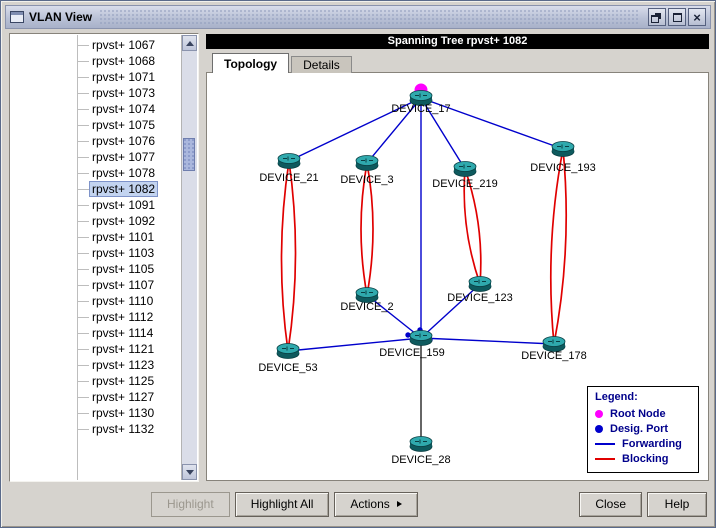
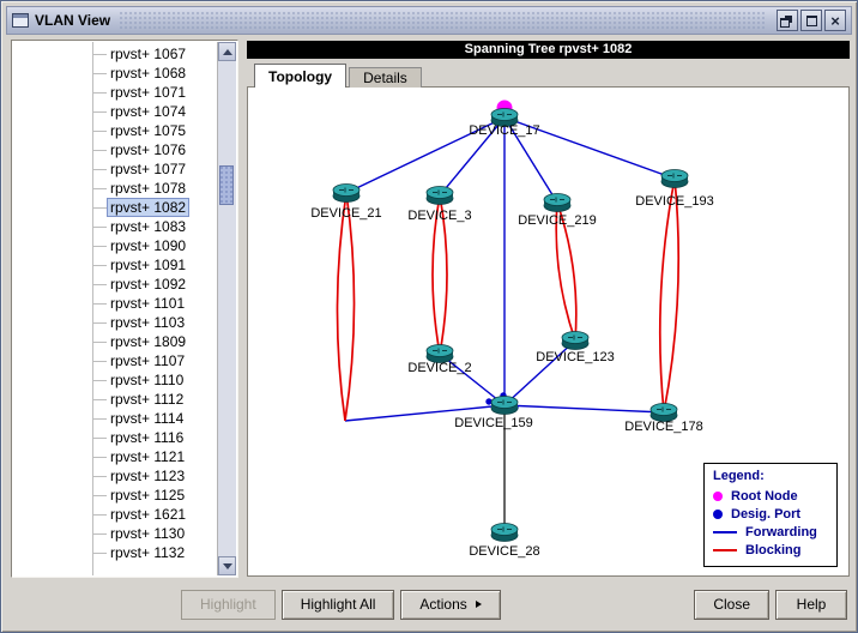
  VLAN View
  ×
  rpvst+ 1067
  rpvst+ 1068
  rpvst+ 1071
- rpvst+ 1073
  rpvst+ 1074
  rpvst+ 1075
  rpvst+ 1076
  rpvst+ 1077
  rpvst+ 1078
  rpvst+ 1082
+ rpvst+ 1083
+ rpvst+ 1090
  rpvst+ 1091
  rpvst+ 1092
  rpvst+ 1101
  rpvst+ 1103
- rpvst+ 1105
+ rpvst+ 1809
  rpvst+ 1107
  rpvst+ 1110
  rpvst+ 1112
  rpvst+ 1114
+ rpvst+ 1116
  rpvst+ 1121
  rpvst+ 1123
  rpvst+ 1125
- rpvst+ 1127
+ rpvst+ 1621
  rpvst+ 1130
  rpvst+ 1132
  Spanning Tree rpvst+ 1082
  Topology
  Details
  DEVICE_17
  DEVICE_21
  DEVICE_3
  DEVICE_219
  DEVICE_193
  DEVICE_2
  DEVICE_123
- DEVICE_53
  DEVICE_159
  DEVICE_178
  DEVICE_28
  Legend:
  Root Node
  Desig. Port
  Forwarding
  Blocking
  Highlight
  Highlight All
  Actions
  Close
  Help
